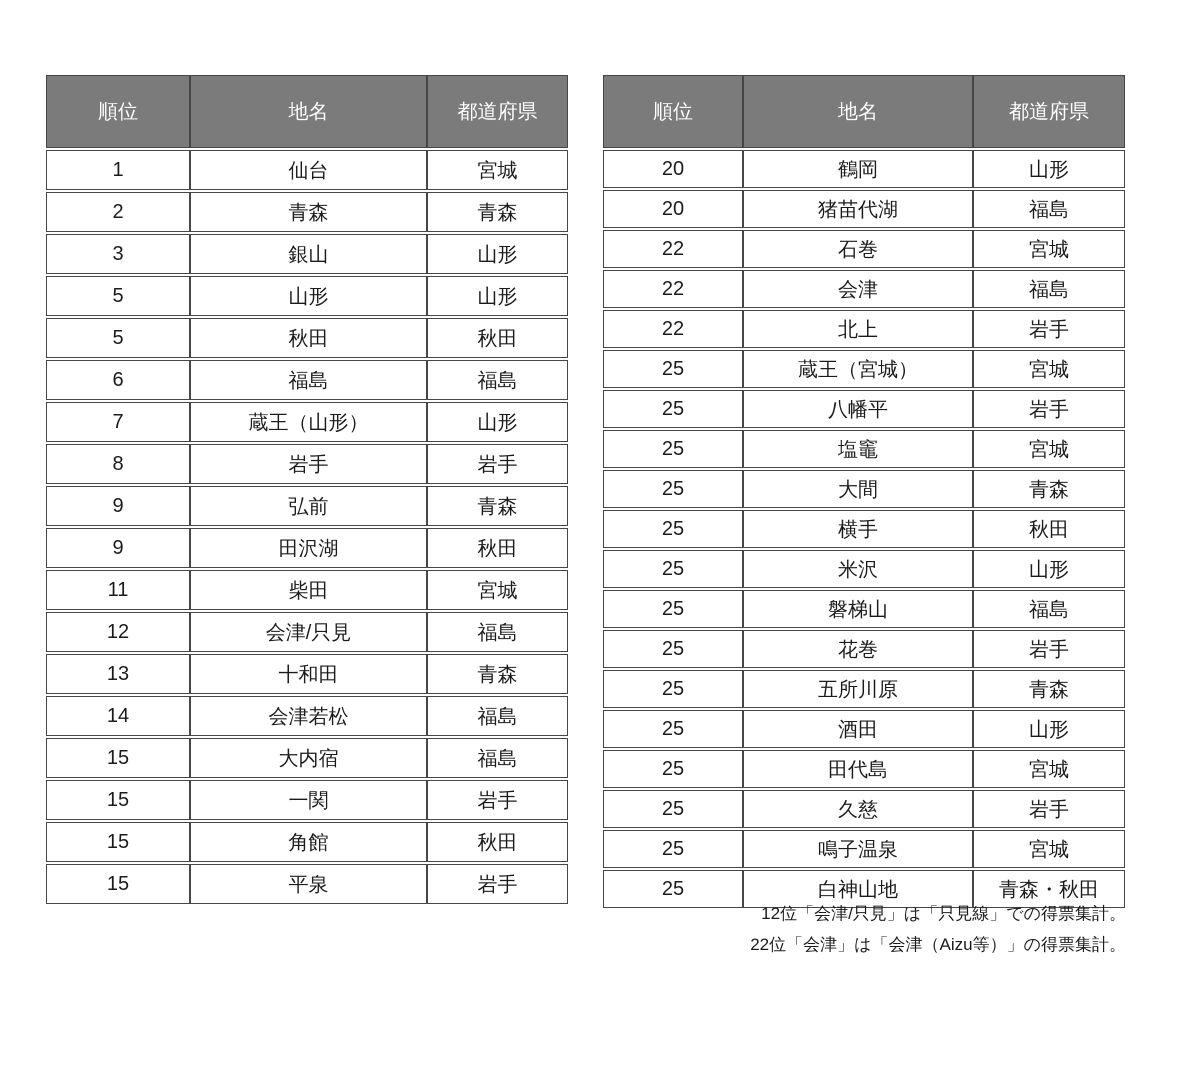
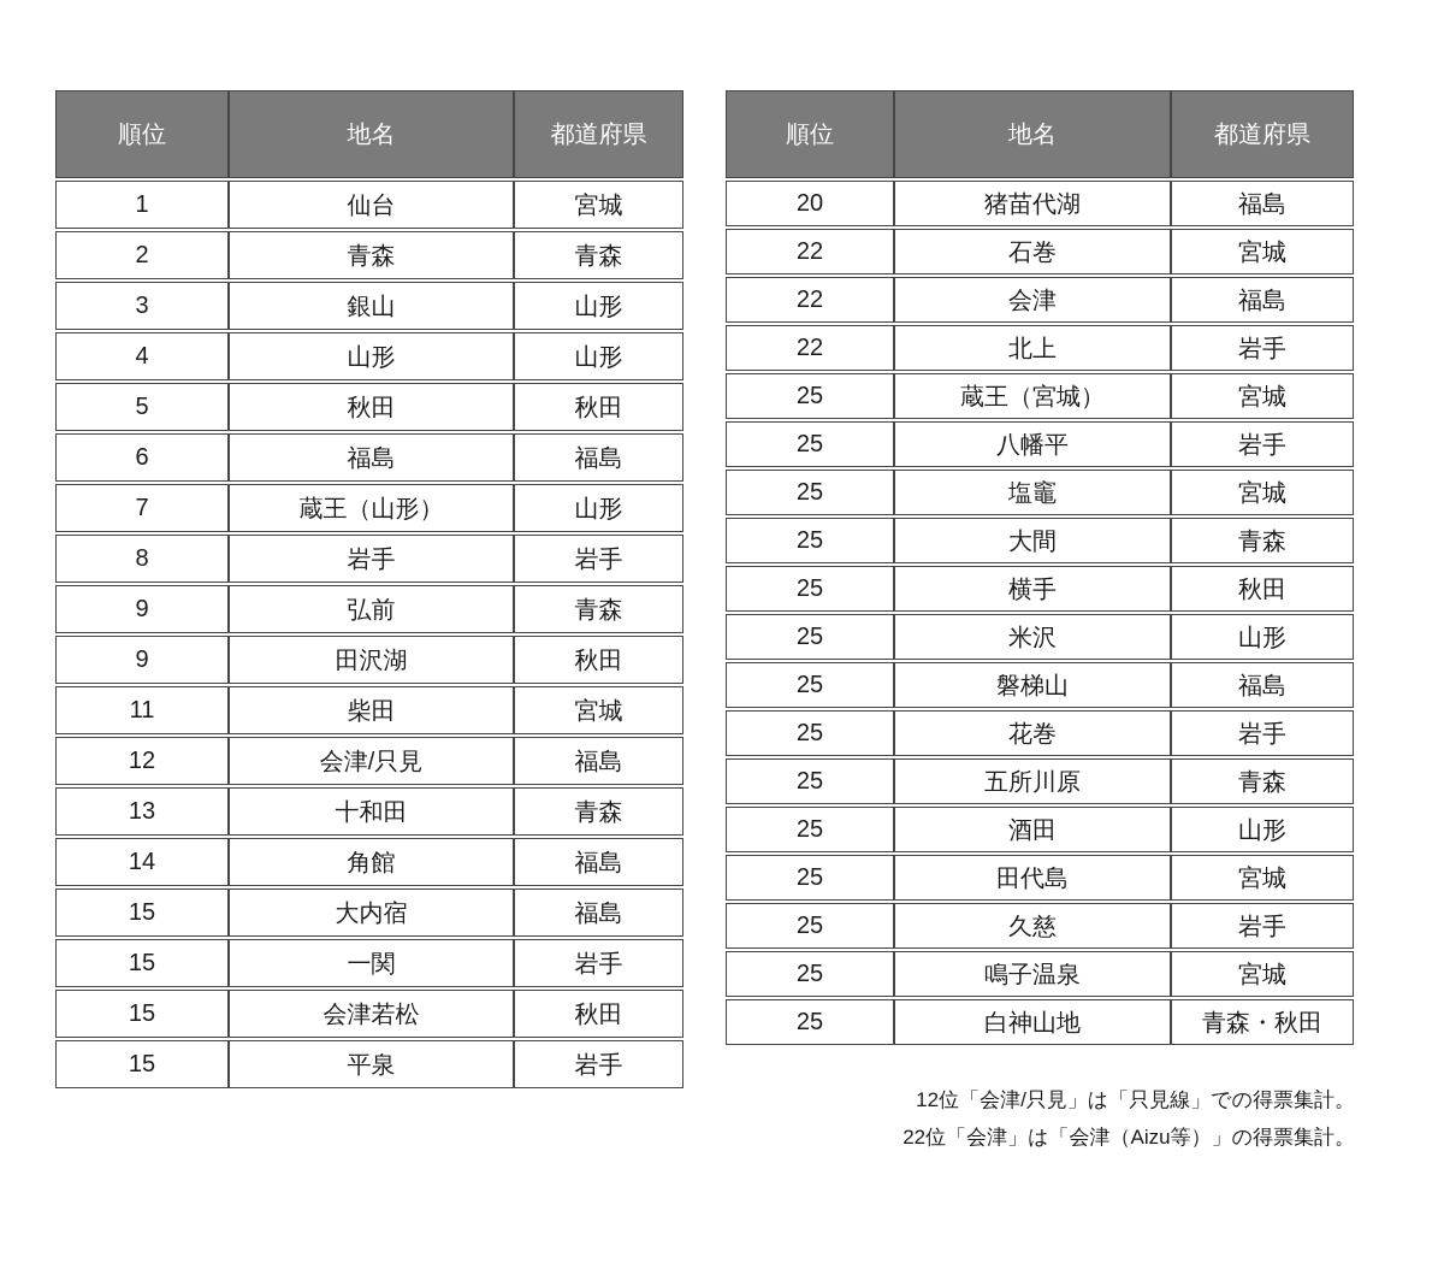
  順位	地名	都道府県
  1	仙台	宮城
  2	青森	青森
  3	銀山	山形
- 5	山形	山形
+ 4	山形	山形
  5	秋田	秋田
  6	福島	福島
  7	蔵王（山形）	山形
  8	岩手	岩手
  9	弘前	青森
  9	田沢湖	秋田
  11	柴田	宮城
  12	会津/只見	福島
  13	十和田	青森
- 14	会津若松	福島
+ 14	角館	福島
  15	大内宿	福島
  15	一関	岩手
- 15	角館	秋田
+ 15	会津若松	秋田
  15	平泉	岩手
  順位	地名	都道府県
- 20	鶴岡	山形
  20	猪苗代湖	福島
  22	石巻	宮城
  22	会津	福島
  22	北上	岩手
  25	蔵王（宮城）	宮城
  25	八幡平	岩手
  25	塩竈	宮城
  25	大間	青森
  25	横手	秋田
  25	米沢	山形
  25	磐梯山	福島
  25	花巻	岩手
  25	五所川原	青森
  25	酒田	山形
  25	田代島	宮城
  25	久慈	岩手
  25	鳴子温泉	宮城
  25	白神山地	青森・秋田
  12位「会津/只見」は「只見線」での得票集計。
  22位「会津」は「会津（Aizu等）」の得票集計。
